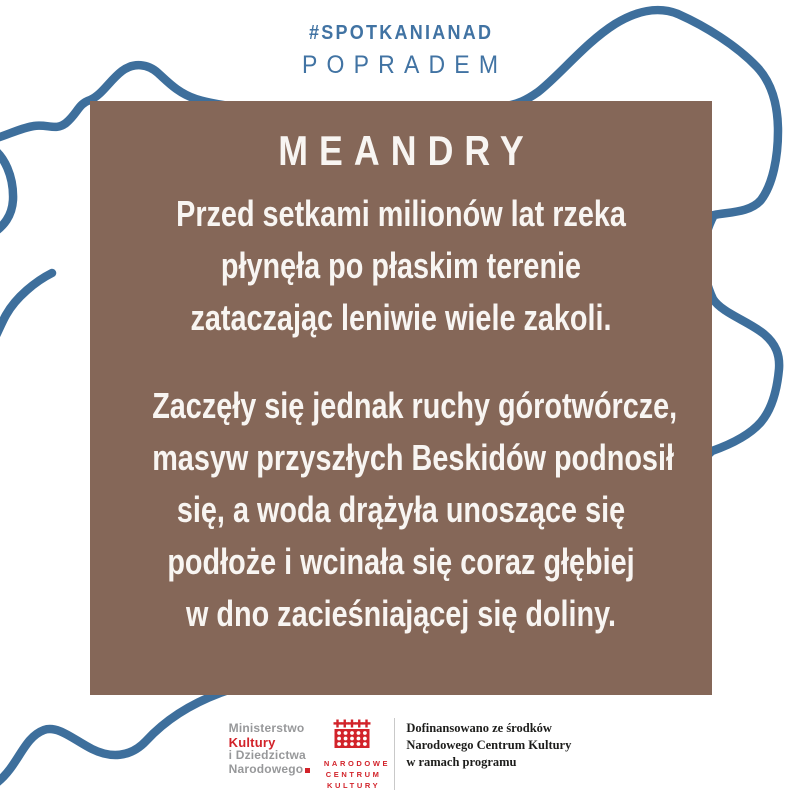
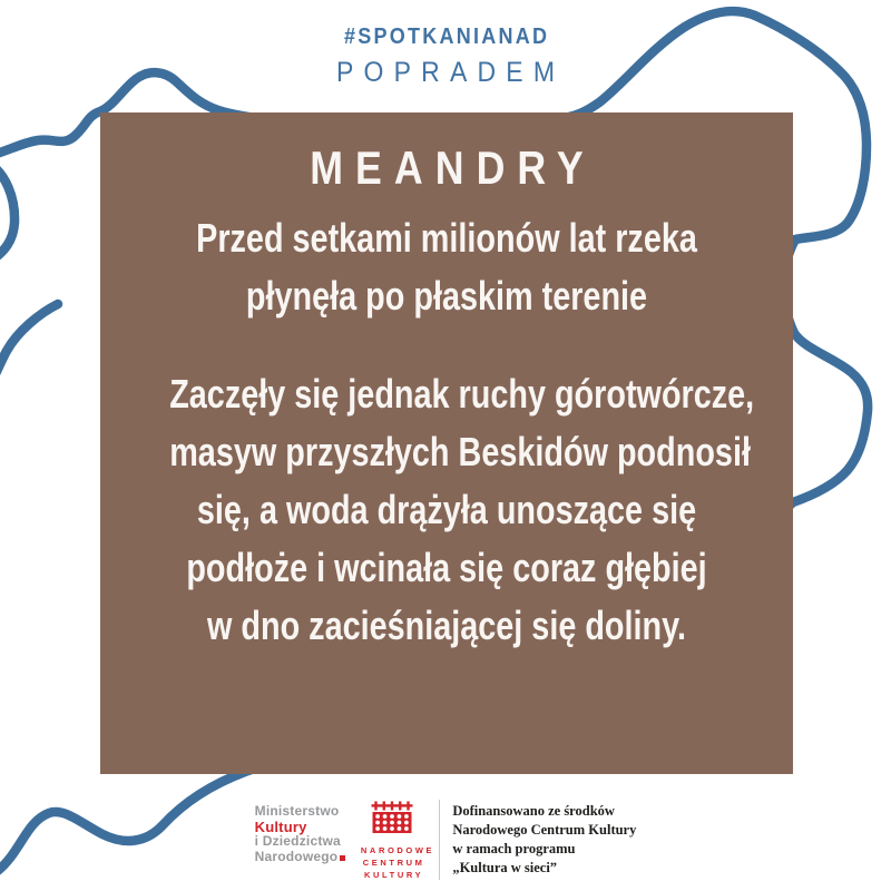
  #SPOTKANIANAD
  POPRADEM
  MEANDRY
  Przed setkami milionów lat rzeka
  płynęła po płaskim terenie
- zataczając leniwie wiele zakoli.
  Zaczęły się jednak ruchy górotwórcze,
  masyw przyszłych Beskidów podnosił
  się, a woda drążyła unoszące się
  podłoże i wcinała się coraz głębiej
  w dno zacieśniającej się doliny.
  Ministerstwo
  Kultury
  i Dziedzictwa
  Narodowego
  NARODOWE
  CENTRUM
  KULTURY
  Dofinansowano ze środków
  Narodowego Centrum Kultury
  w ramach programu
+ „Kultura w sieci”
